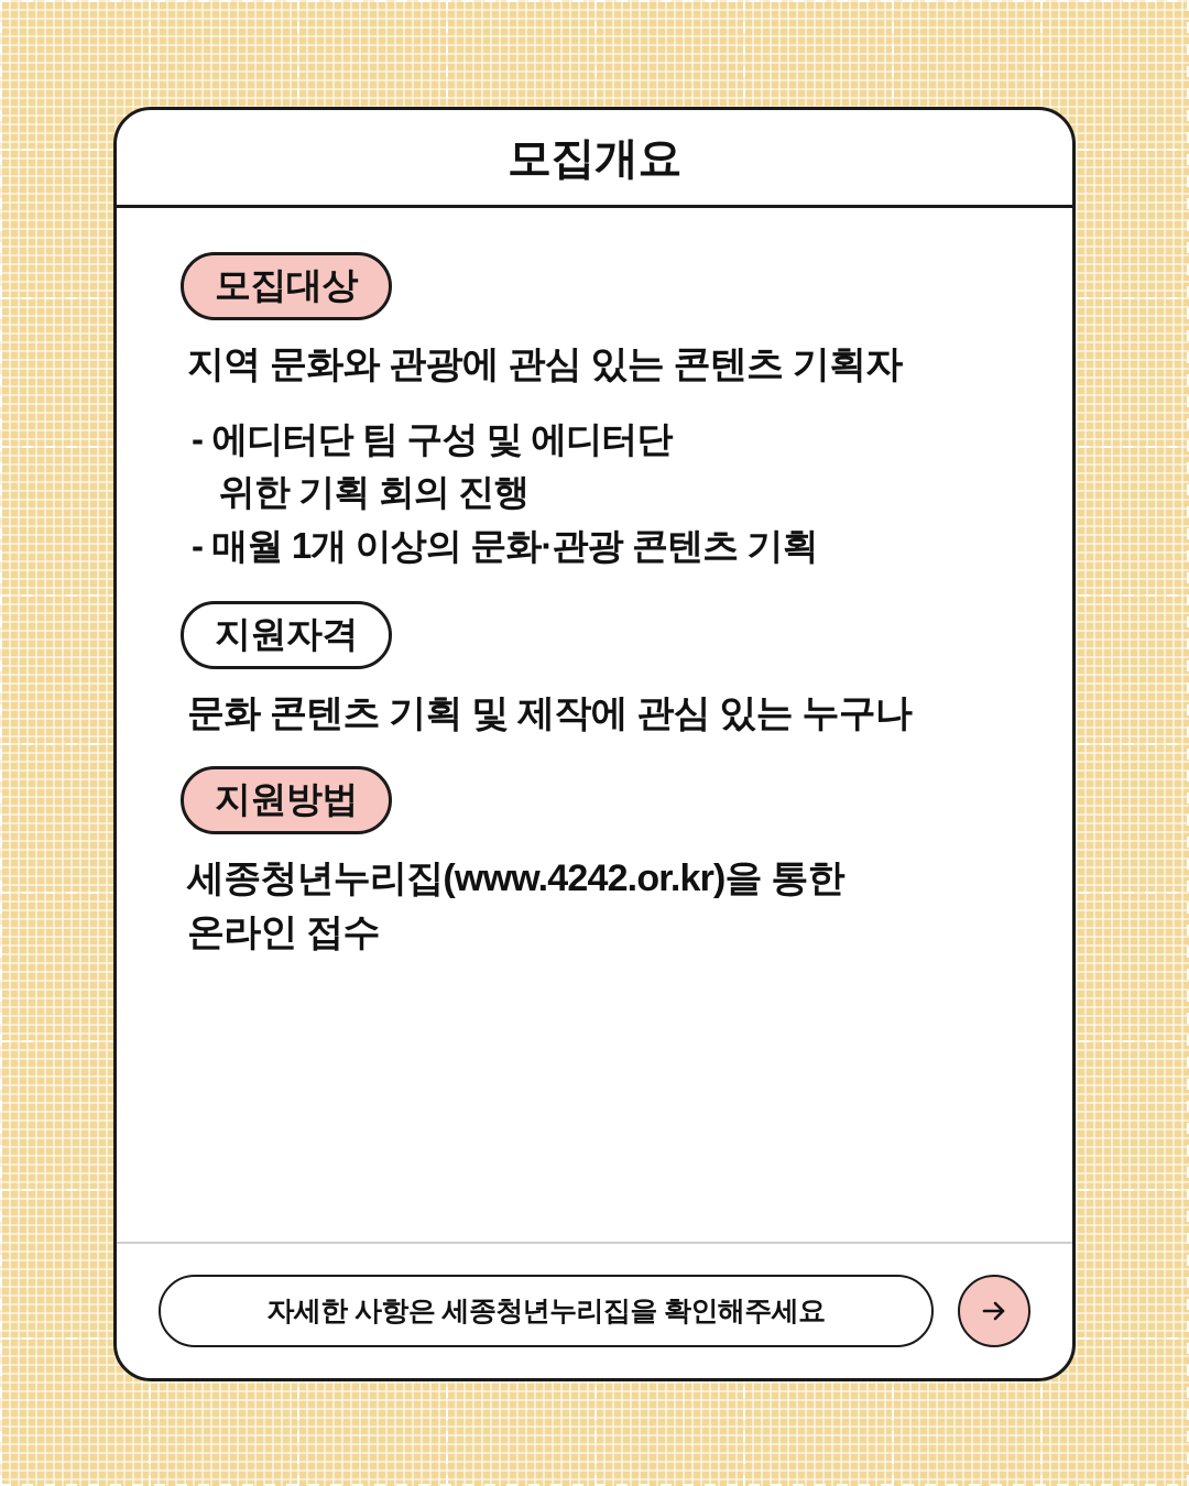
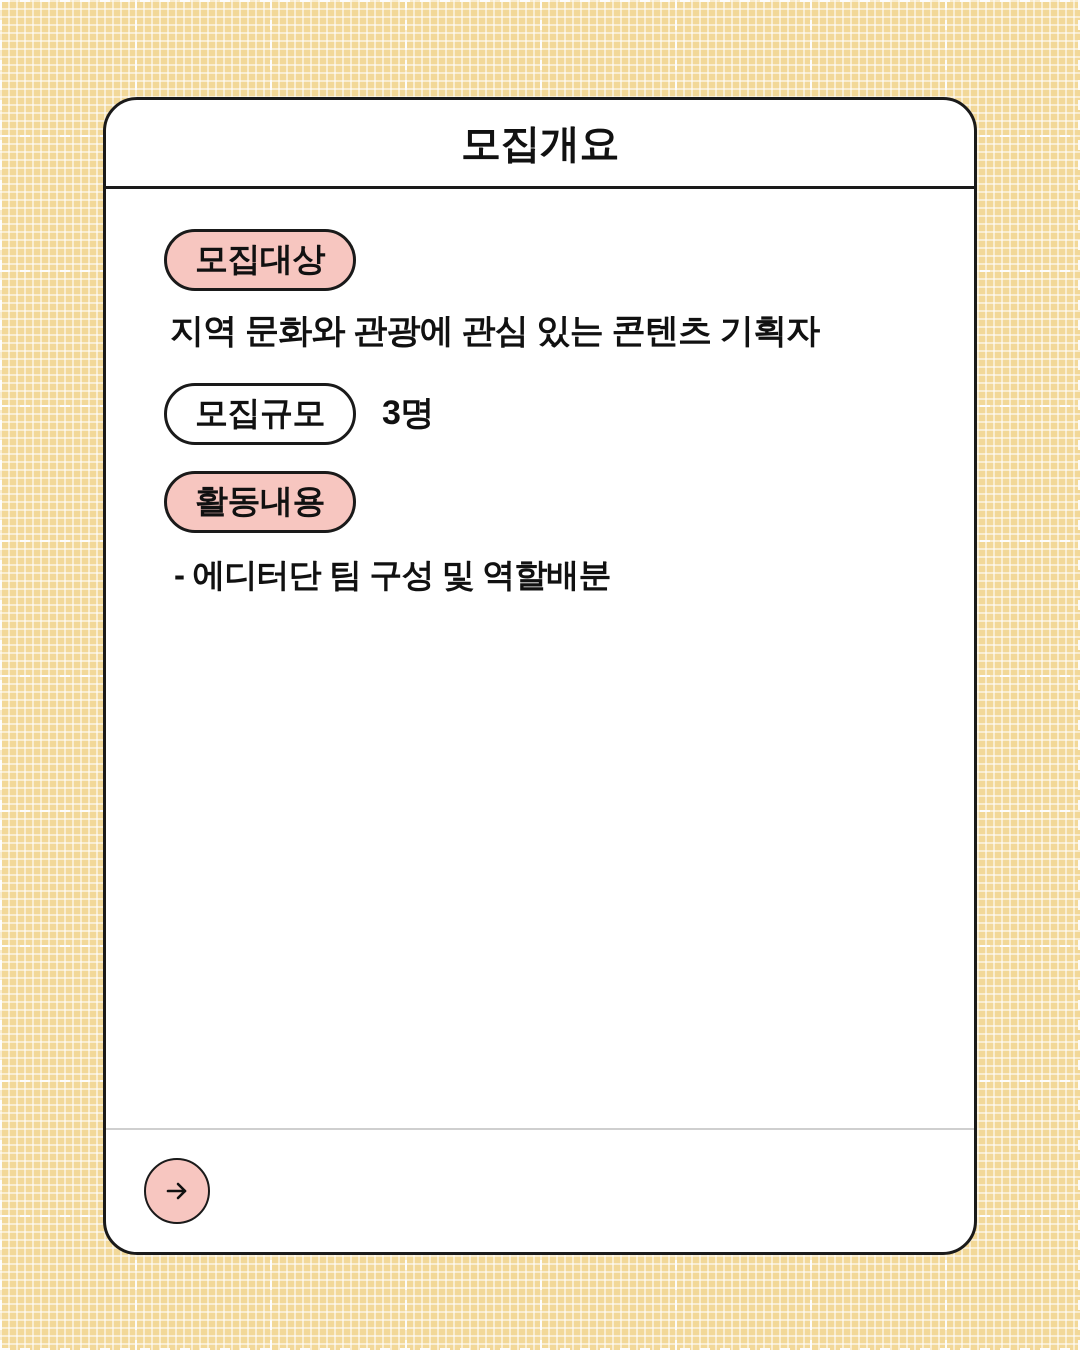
  모집개요
  모집대상
  지역 문화와 관광에 관심 있는 콘텐츠 기획자
+ 모집규모
+ 3명
+ 활동내용
- - 에디터단 팀 구성 및 에디터단
+ - 에디터단 팀 구성 및 역할배분
- 위한 기획 회의 진행
- - 매월 1개 이상의 문화·관광 콘텐츠 기획
- 지원자격
- 문화 콘텐츠 기획 및 제작에 관심 있는 누구나
- 지원방법
- 세종청년누리집(www.4242.or.kr)을 통한
- 온라인 접수
- 자세한 사항은 세종청년누리집을 확인해주세요
